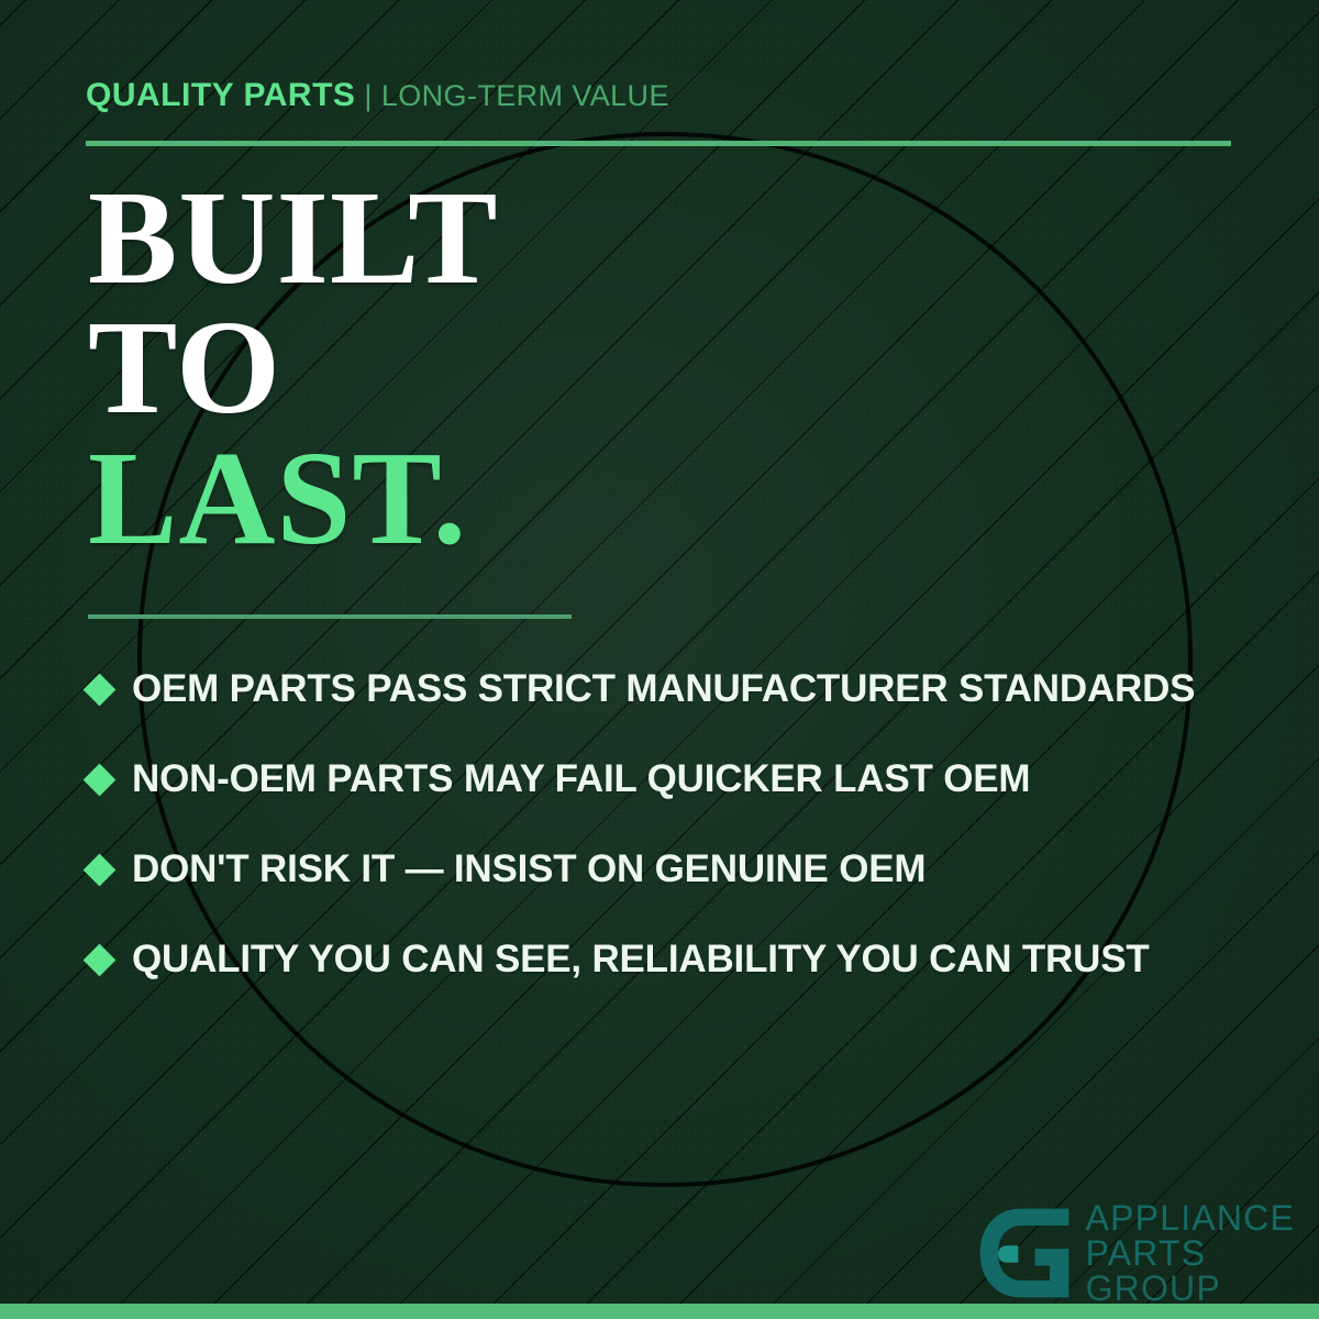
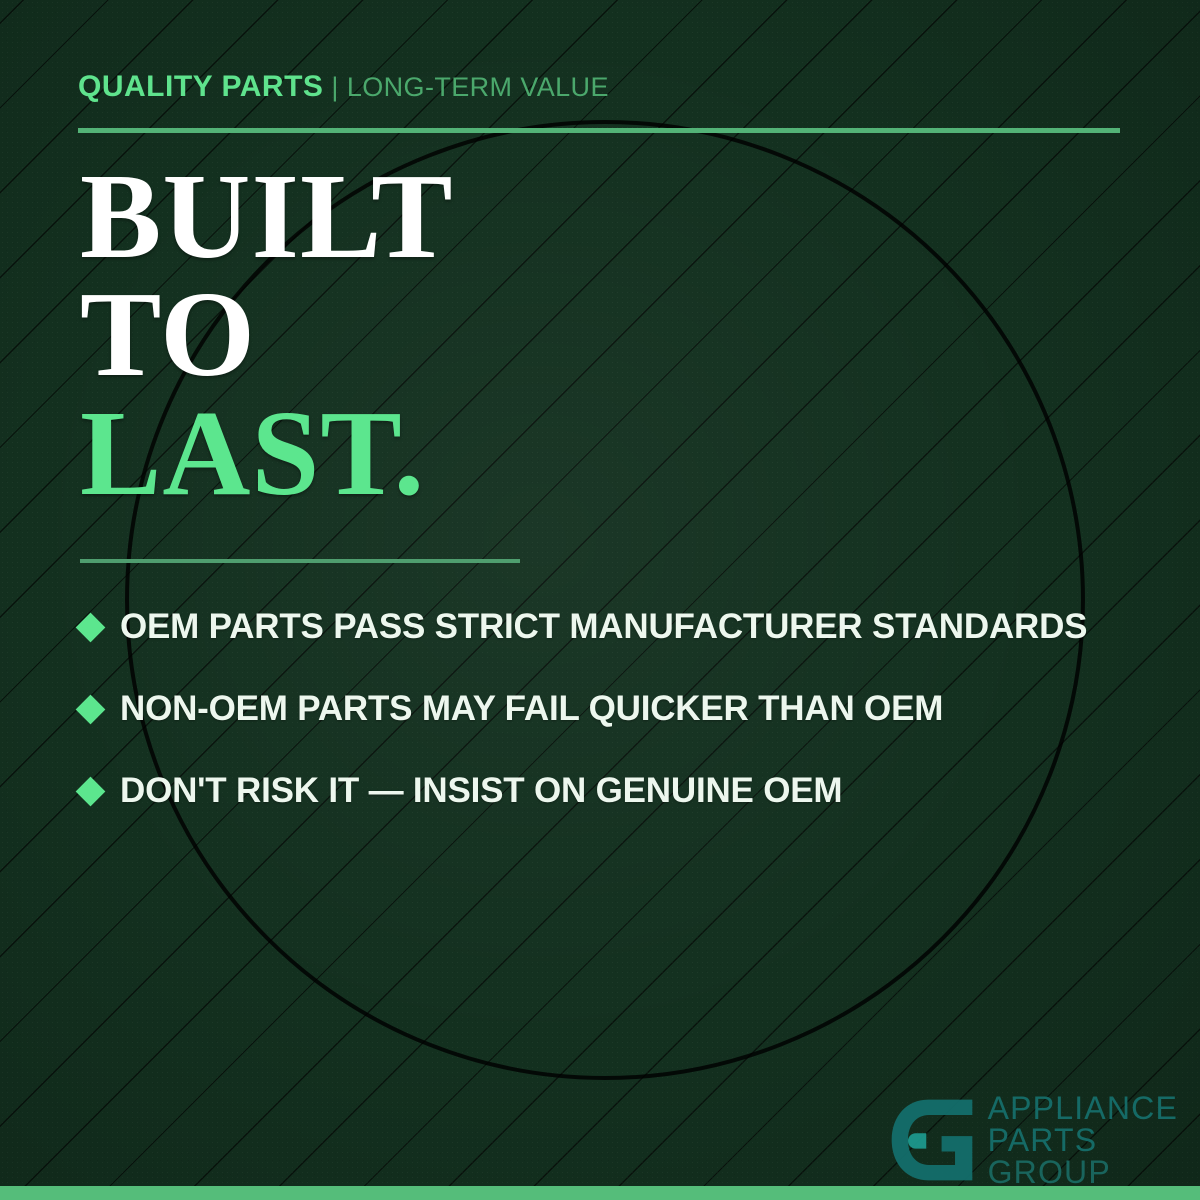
  QUALITY PARTS | LONG-TERM VALUE
  BUILT
  TO
  LAST.
  OEM PARTS PASS STRICT MANUFACTURER STANDARDS
- NON-OEM PARTS MAY FAIL QUICKER LAST OEM
+ NON-OEM PARTS MAY FAIL QUICKER THAN OEM
  DON'T RISK IT — INSIST ON GENUINE OEM
- QUALITY YOU CAN SEE, RELIABILITY YOU CAN TRUST
  APPLIANCE
  PARTS
  GROUP
